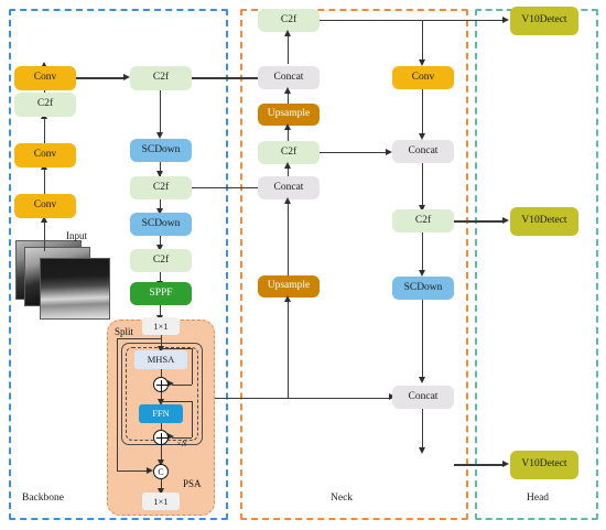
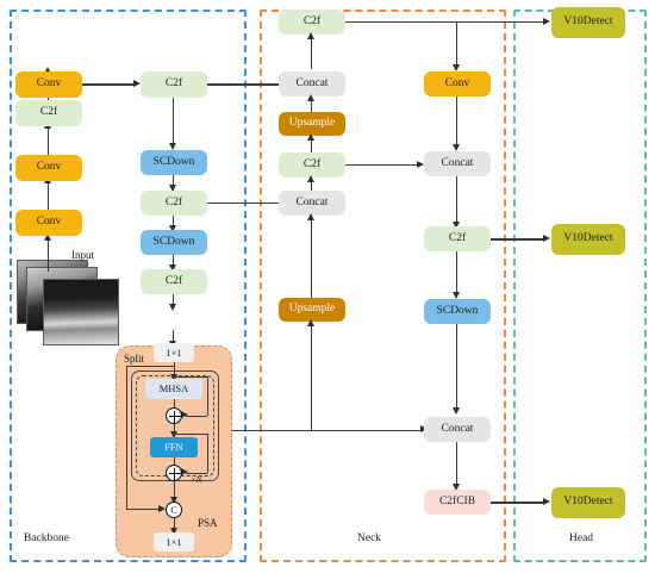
  Backbone
  Neck
  Head
  Input
  Conv
  Conv
  C2f
  Conv
  C2f
  SCDown
  C2f
  SCDown
  C2f
- SPPF
  PSA
  Split
  1×1
  MHSA
  FFN
  ×N
  C
  1×1
  C2f
  Concat
  Upsample
  C2f
  Concat
  Upsample
  Conv
  Concat
  C2f
  SCDown
  Concat
+ C2fCIB
  V10Detect
  V10Detect
  V10Detect
